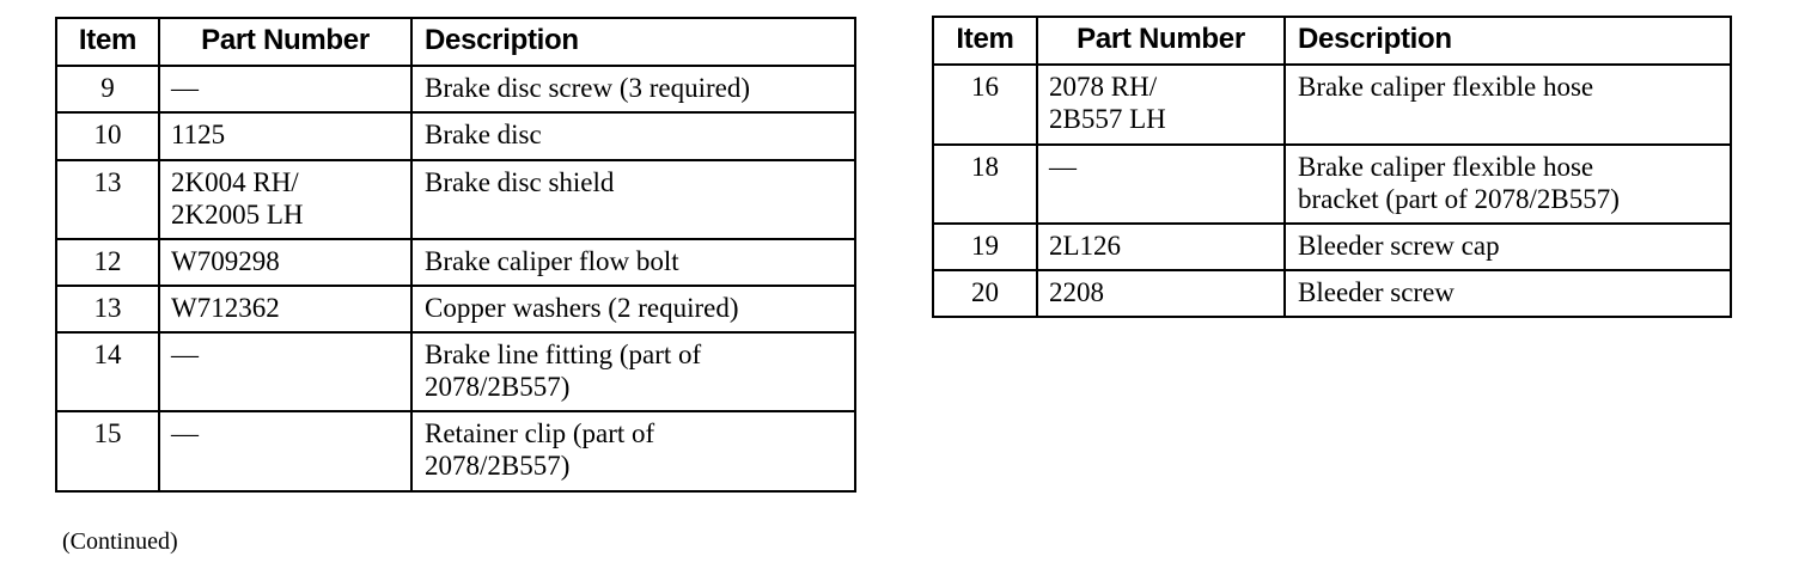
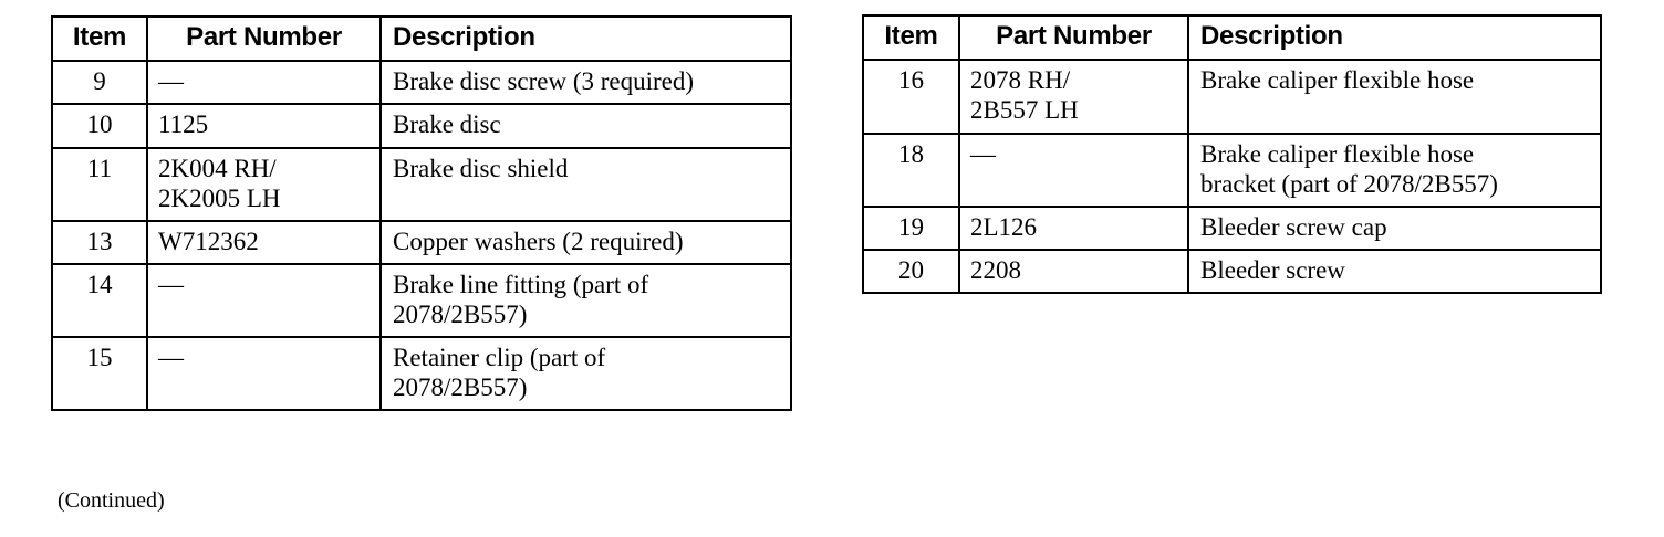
  Item	Part Number	Description
  9	—	Brake disc screw (3 required)
  10	1125	Brake disc
- 13	2K004 RH/2K2005 LH	Brake disc shield
+ 11	2K004 RH/2K2005 LH	Brake disc shield
- 12	W709298	Brake caliper flow bolt
  13	W712362	Copper washers (2 required)
  14	—	Brake line fitting (part of2078/2B557)
  15	—	Retainer clip (part of2078/2B557)
  Item	Part Number	Description
  16	2078 RH/2B557 LH	Brake caliper flexible hose
  18	—	Brake caliper flexible hosebracket (part of 2078/2B557)
  19	2L126	Bleeder screw cap
  20	2208	Bleeder screw
  (Continued)
